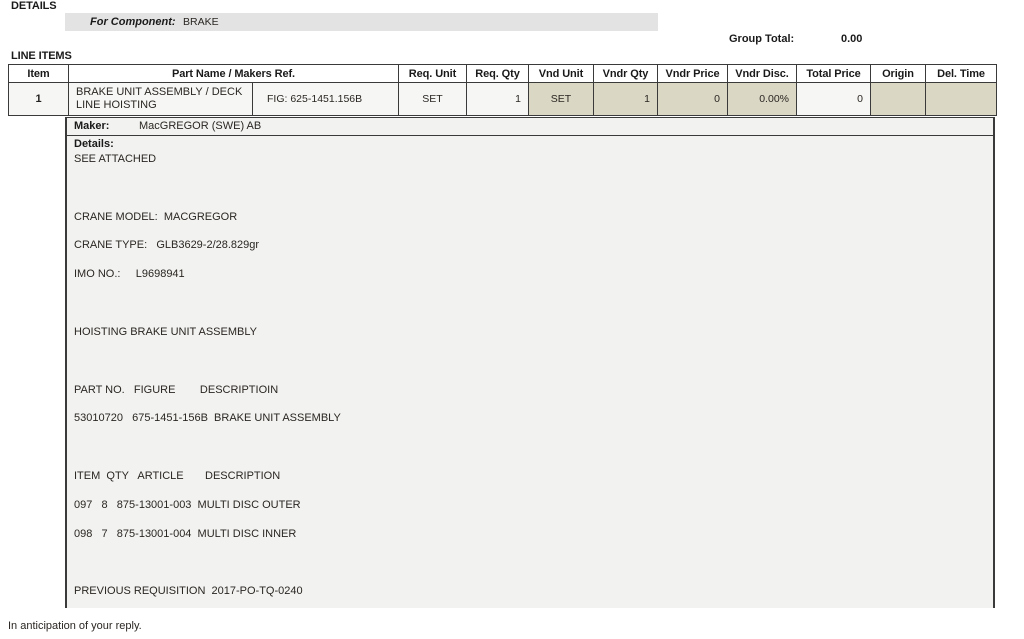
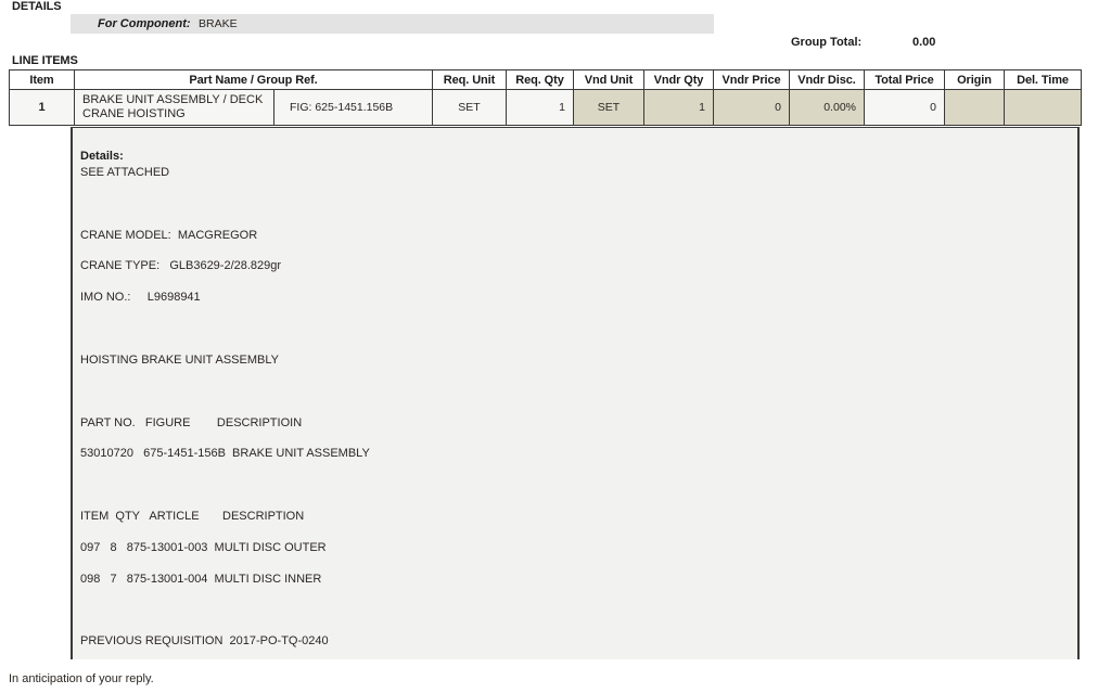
  DETAILS
  For Component:
  BRAKE
  Group Total:
  0.00
  LINE ITEMS
- Item	Part Name / Makers Ref.	Req. Unit	Req. Qty	Vnd Unit	Vndr Qty	Vndr Price	Vndr Disc.	Total Price	Origin	Del. Time
+ Item	Part Name / Group Ref.	Req. Unit	Req. Qty	Vnd Unit	Vndr Qty	Vndr Price	Vndr Disc.	Total Price	Origin	Del. Time
- 1	BRAKE UNIT ASSEMBLY / DECK LINE HOISTING FIG: 625-1451.156B	SET	1	SET	1	0	0.00%	0
+ 1	BRAKE UNIT ASSEMBLY / DECK CRANE HOISTING FIG: 625-1451.156B	SET	1	SET	1	0	0.00%	0
- Maker:
- MacGREGOR (SWE) AB
  Details:
  SEE ATTACHED
  CRANE MODEL: MACGREGOR
  CRANE TYPE: GLB3629-2/28.829gr
  IMO NO.: L9698941
  HOISTING BRAKE UNIT ASSEMBLY
  PART NO. FIGURE DESCRIPTIOIN
  53010720 675-1451-156B BRAKE UNIT ASSEMBLY
  ITEM QTY ARTICLE DESCRIPTION
  097 8 875-13001-003 MULTI DISC OUTER
  098 7 875-13001-004 MULTI DISC INNER
  PREVIOUS REQUISITION 2017-PO-TQ-0240
  In anticipation of your reply.
